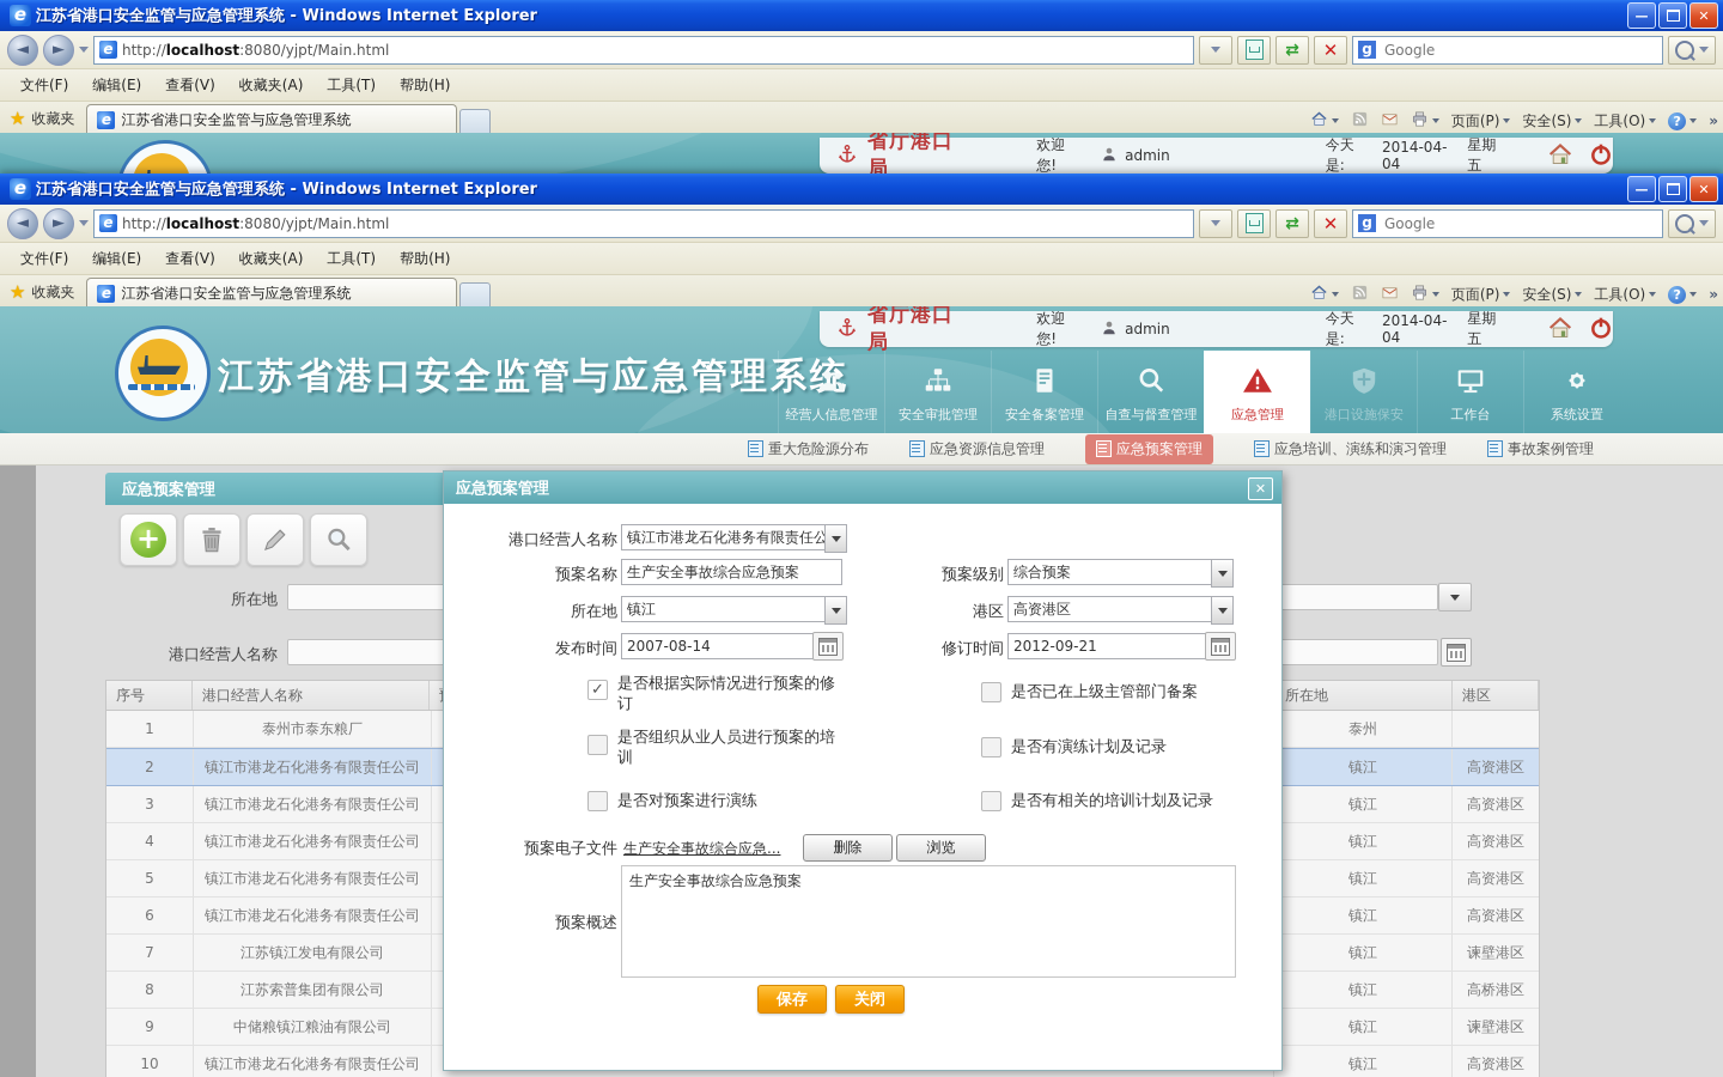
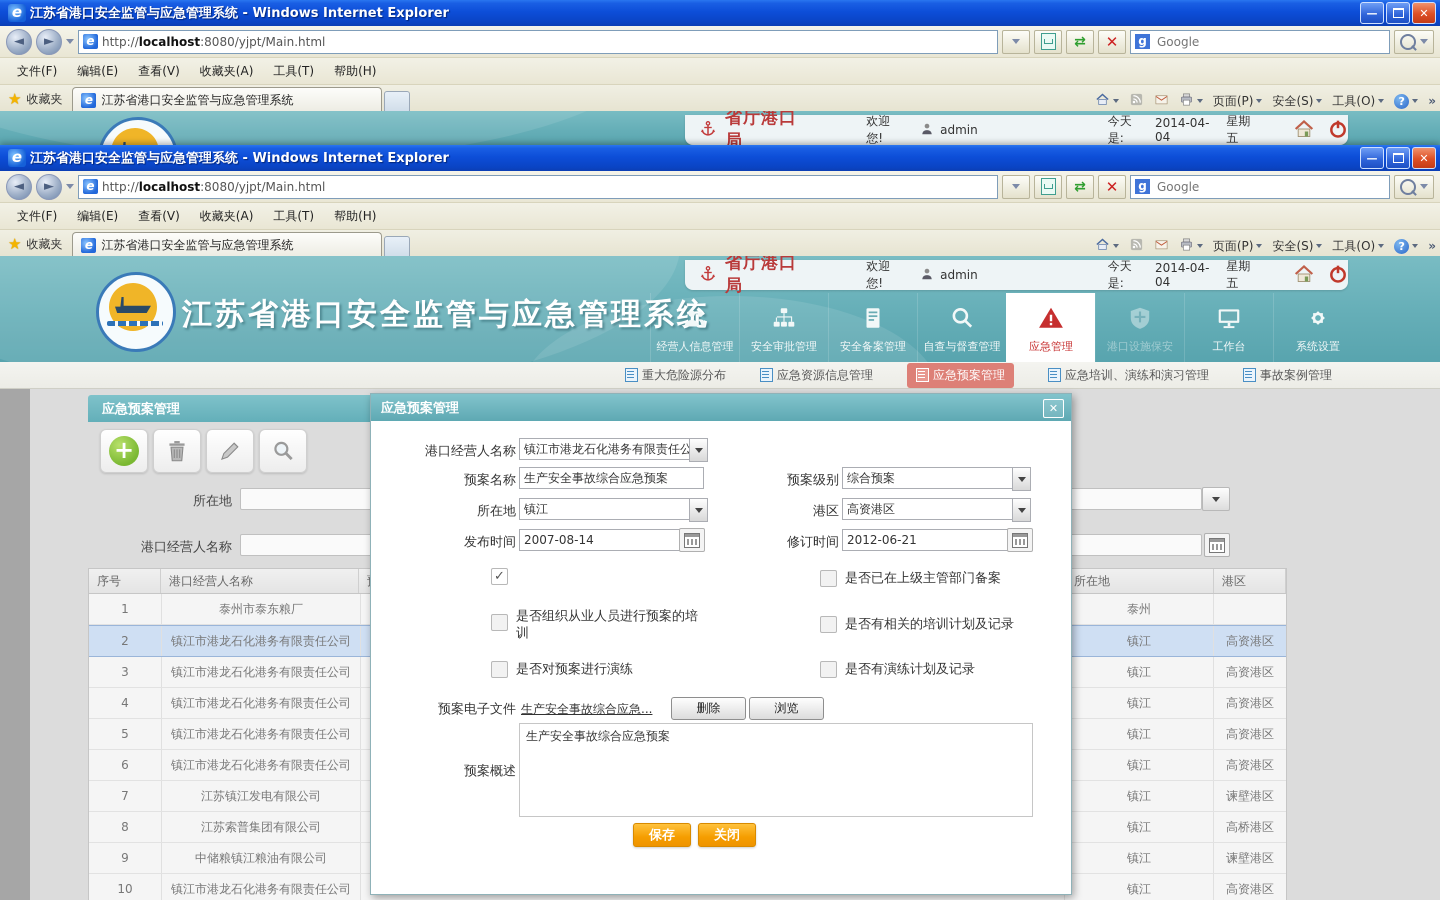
  e
  江苏省港口安全监管与应急管理系统 - Windows Internet Explorer
  —
  ✕
  ◄
  ►
  e
  http://localhost:8080/yjpt/Main.html
  ⇄
  ✕
  g
  Google
  文件(F)
  编辑(E)
  查看(V)
  收藏夹(A)
  工具(T)
  帮助(H)
  ★
  收藏夹
  e
  江苏省港口安全监管与应急管理系统
  页面(P)
  安全(S)
  工具(O)
  ?
  »
  省厅港口局
  欢迎您!
  admin
  今天是:
  2014-04-04
  星期五
  e
  江苏省港口安全监管与应急管理系统 - Windows Internet Explorer
  —
  ✕
  ◄
  ►
  e
  http://localhost:8080/yjpt/Main.html
  ⇄
  ✕
  g
  Google
  文件(F)
  编辑(E)
  查看(V)
  收藏夹(A)
  工具(T)
  帮助(H)
  ★
  收藏夹
  e
  江苏省港口安全监管与应急管理系统
  页面(P)
  安全(S)
  工具(O)
  ?
  »
  江苏省港口安全监管与应急管理系
  省厅港口局
  欢迎您!
  admin
  今天是:
  2014-04-04
  星期五
  经营人信息管理
  安全审批管理
  安全备案管理
  自查与督查管理
  应急管理
  港口设施保安
  工作台
  系统设置
  重大危险源分布
  应急资源信息管理
  应急预案管理
  应急培训、演练和演习管理
  事故案例管理
  应急预案管理
  +
  所在地
  港口经营人名称
  序号
  港口经营人名称
  所在地
  港区
  1
  泰州市泰东粮厂
  泰州
  2
  镇江市港龙石化港务有限责任公司
  镇江
  高资港区
  3
  镇江市港龙石化港务有限责任公司
  镇江
  高资港区
  4
  镇江市港龙石化港务有限责任公司
  镇江
  高资港区
  5
  镇江市港龙石化港务有限责任公司
  镇江
  高资港区
  6
  镇江市港龙石化港务有限责任公司
  镇江
  高资港区
  7
  江苏镇江发电有限公司
  镇江
  谏壁港区
  8
  江苏索普集团有限公司
  镇江
  高桥港区
  9
  中储粮镇江粮油有限公司
  镇江
  谏壁港区
  10
  镇江市港龙石化港务有限责任公司
  镇江
  高资港区
  应急预案管理
  ✕
  港口经营人名称
  镇江市港龙石化港务有限责任公
  预案名称
  生产安全事故综合应急预案
  预案级别
  综合预案
  所在地
  镇江
  港区
  高资港区
  发布时间
  2007-08-14
  修订时间
- 2012-09-21
+ 2012-06-21
  ✓
- 是否根据实际情况进行预案的修订
  是否已在上级主管部门备案
  是否组织从业人员进行预案的培训
- 是否有演练计划及记录
+ 是否有相关的培训计划及记录
  是否对预案进行演练
- 是否有相关的培训计划及记录
+ 是否有演练计划及记录
  预案电子文件
  生产安全事故综合应急...
  删除
  浏览
  预案概述
  生产安全事故综合应急预案
  保存
  关闭
